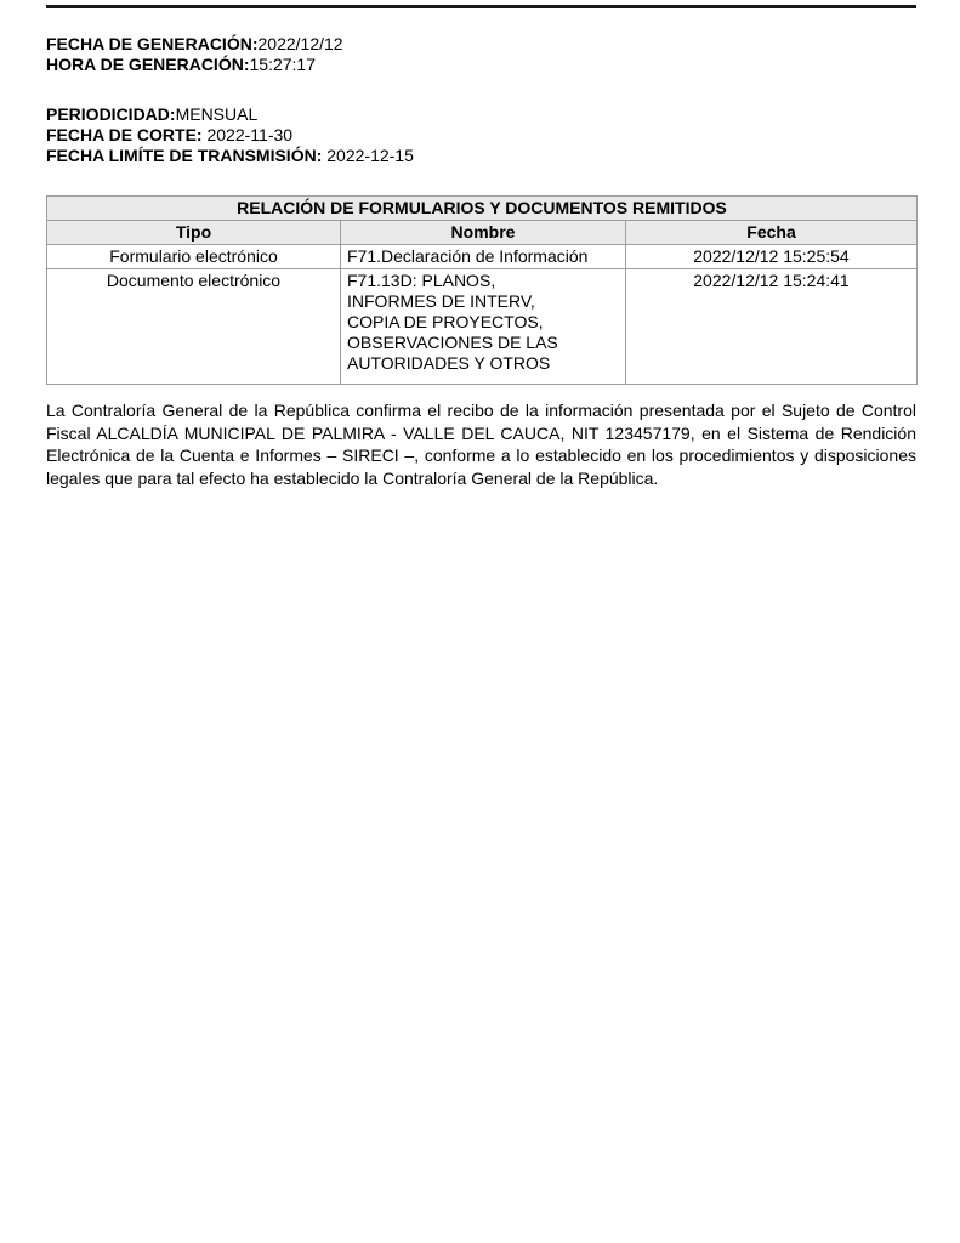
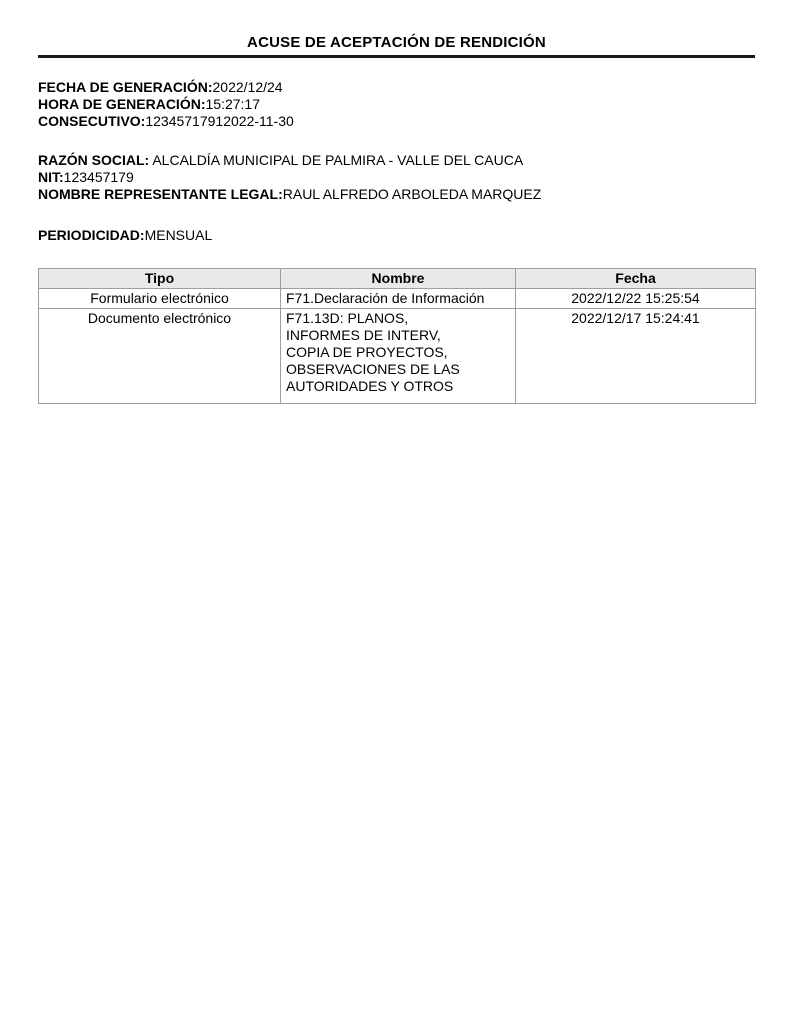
+ ACUSE DE ACEPTACIÓN DE RENDICIÓN
- FECHA DE GENERACIÓN:2022/12/12
+ FECHA DE GENERACIÓN:2022/12/24
  HORA DE GENERACIÓN:15:27:17
+ CONSECUTIVO:12345717912022-11-30
+ RAZÓN SOCIAL: ALCALDÍA MUNICIPAL DE PALMIRA - VALLE DEL CAUCA
+ NIT:123457179
+ NOMBRE REPRESENTANTE LEGAL:RAUL ALFREDO ARBOLEDA MARQUEZ
  PERIODICIDAD:MENSUAL
- FECHA DE CORTE: 2022-11-30
- FECHA LIMÍTE DE TRANSMISIÓN: 2022-12-15
- RELACIÓN DE FORMULARIOS Y DOCUMENTOS REMITIDOS
  Tipo	Nombre	Fecha
- Formulario electrónico	F71.Declaración de Información	2022/12/12 15:25:54
+ Formulario electrónico	F71.Declaración de Información	2022/12/22 15:25:54
- Documento electrónico	F71.13D: PLANOS, INFORMES DE INTERV, COPIA DE PROYECTOS, OBSERVACIONES DE LAS AUTORIDADES Y OTROS	2022/12/12 15:24:41
+ Documento electrónico	F71.13D: PLANOS, INFORMES DE INTERV, COPIA DE PROYECTOS, OBSERVACIONES DE LAS AUTORIDADES Y OTROS	2022/12/17 15:24:41
- La Contraloría General de la República confirma el recibo de la información presentada por el Sujeto de Control Fiscal ALCALDÍA MUNICIPAL DE PALMIRA - VALLE DEL CAUCA, NIT 123457179, en el Sistema de Rendición Electrónica de la Cuenta e Informes – SIRECI –, conforme a lo establecido en los procedimientos y disposiciones legales que para tal efecto ha establecido la Contraloría General de la República.
